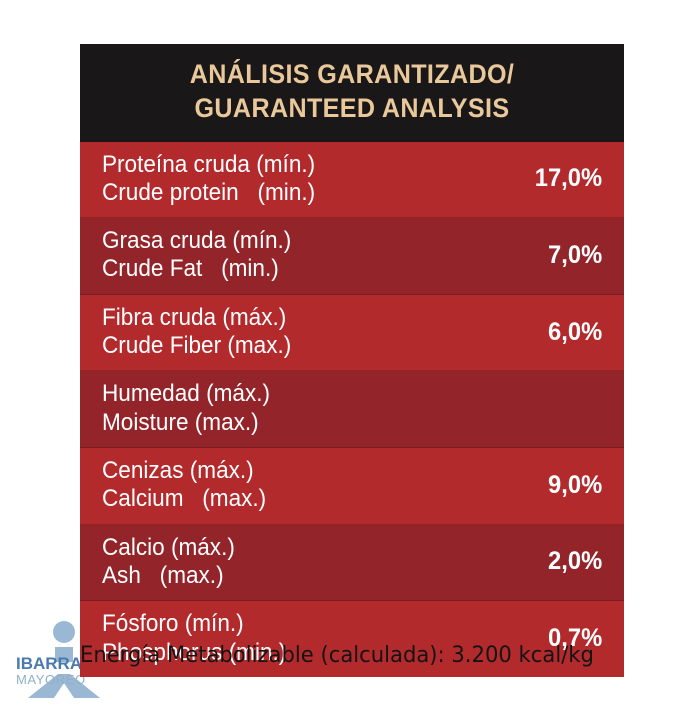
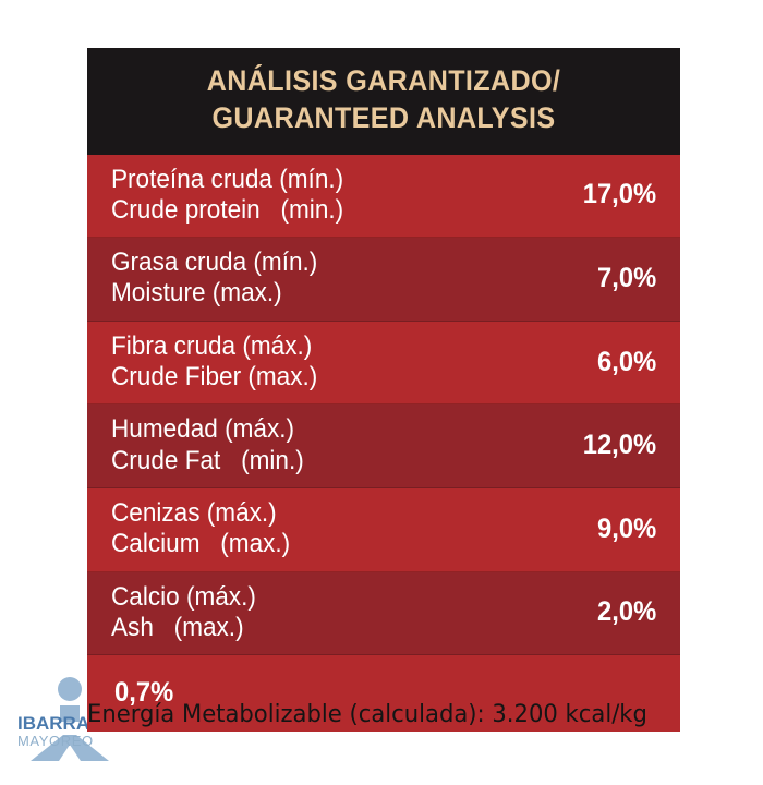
  IBARRA
  MAYOREO
  ANÁLISIS GARANTIZADO/
  GUARANTEED ANALYSIS
  Proteína cruda (mín.)
  Crude protein (min.)
  17,0%
  Grasa cruda (mín.)
- Crude Fat (min.)
+ Moisture (max.)
  7,0%
  Fibra cruda (máx.)
  Crude Fiber (max.)
  6,0%
  Humedad (máx.)
- Moisture (max.)
+ Crude Fat (min.)
+ 12,0%
  Cenizas (máx.)
  Calcium (max.)
  9,0%
  Calcio (máx.)
  Ash (max.)
  2,0%
- Fósforo (mín.)
- Phosphorus (min.)
  0,7%
  Energía Metabolizable (calculada): 3.200 kcal/kg
